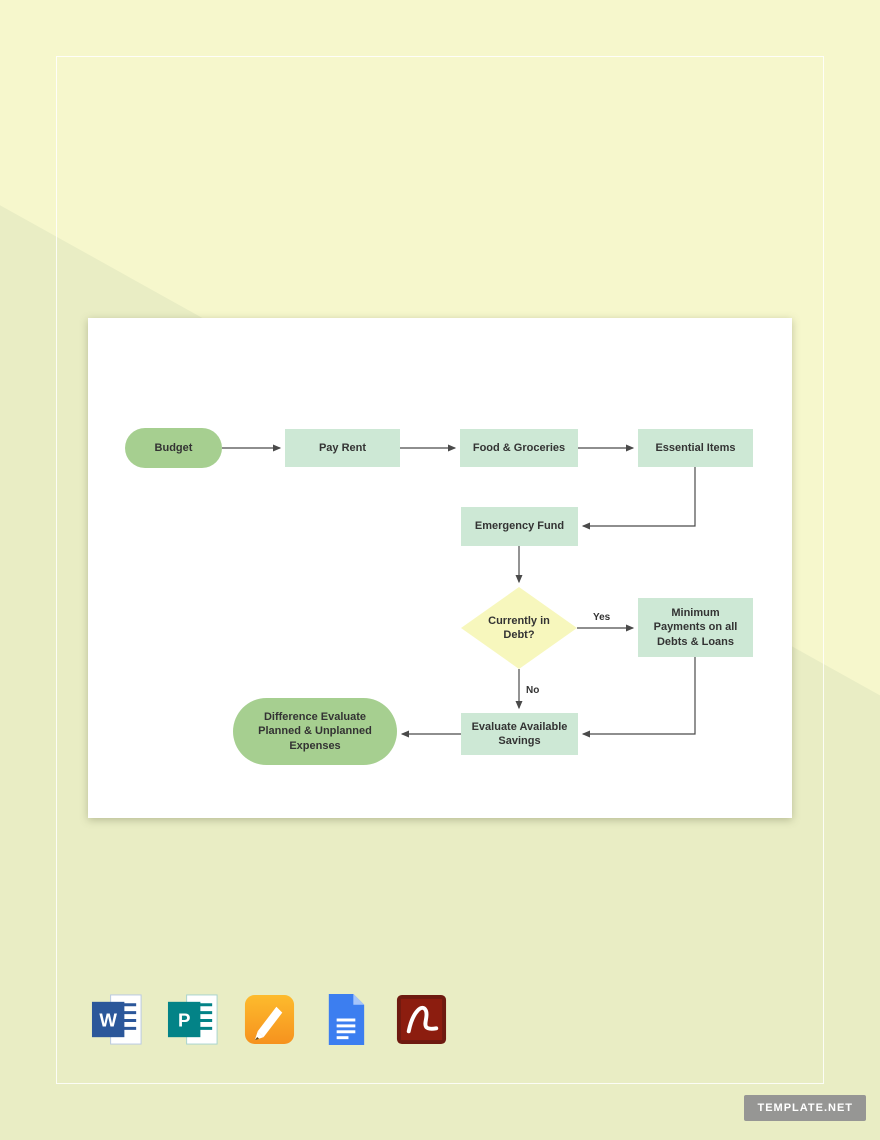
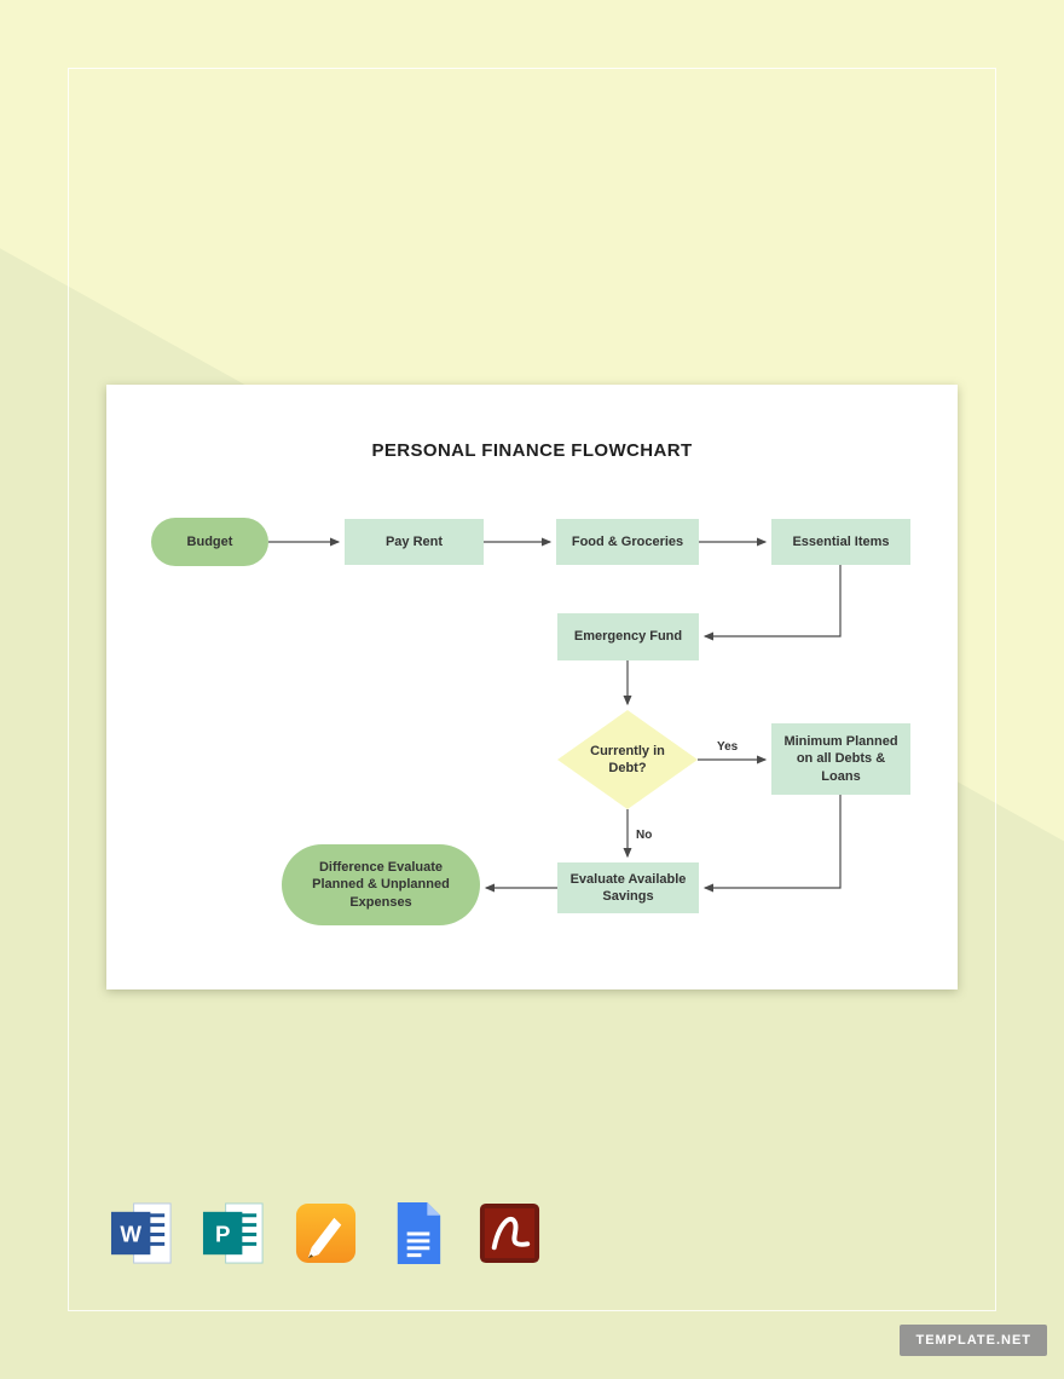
+ PERSONAL FINANCE FLOWCHART
  Budget
  Pay Rent
  Food & Groceries
  Essential Items
  Emergency Fund
  Currently in Debt?
- Minimum Payments on all Debts & Loans
+ Minimum Planned on all Debts & Loans
  Evaluate Available Savings
  Difference Evaluate Planned & Unplanned Expenses
  Yes
  No
  W
  P
  TEMPLATE.NET
